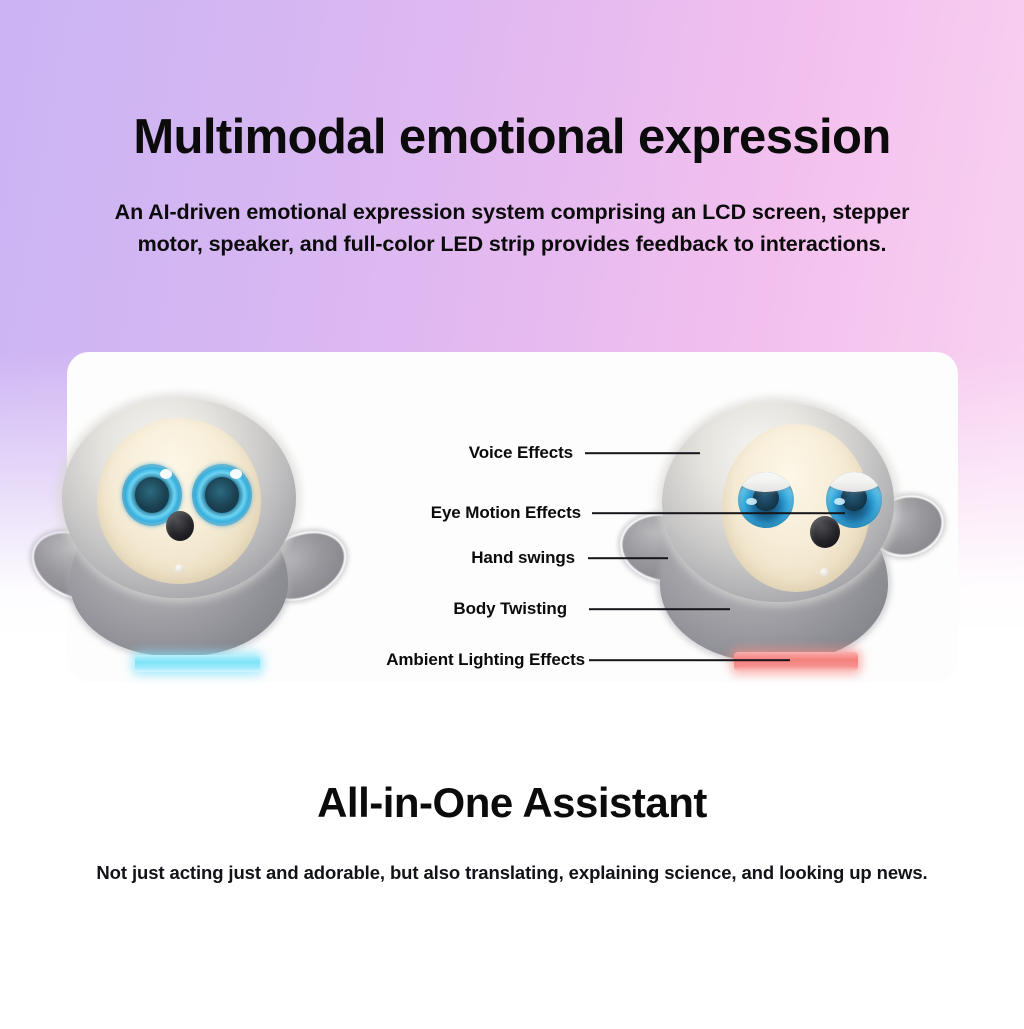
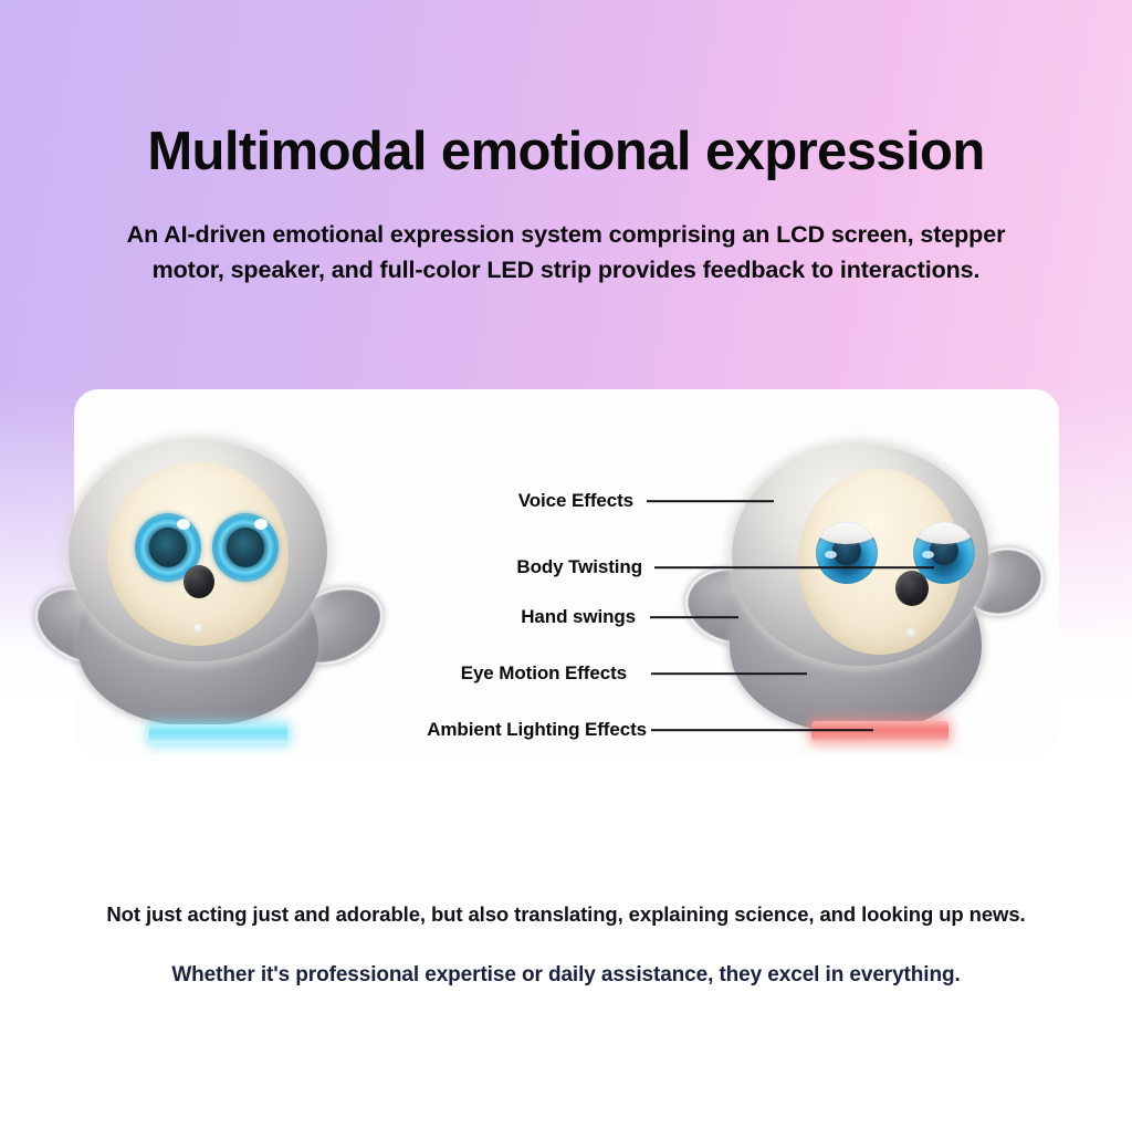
  Multimodal emotional expression
  An AI-driven emotional expression system comprising an LCD screen, stepper motor, speaker, and full-color LED strip provides feedback to interactions.
  Voice Effects
- Eye Motion Effects
+ Body Twisting
  Hand swings
- Body Twisting
+ Eye Motion Effects
  Ambient Lighting Effects
- All-in-One Assistant
  Not just acting just and adorable, but also translating, explaining science, and looking up news.
+ Whether it's professional expertise or daily assistance, they excel in everything.
